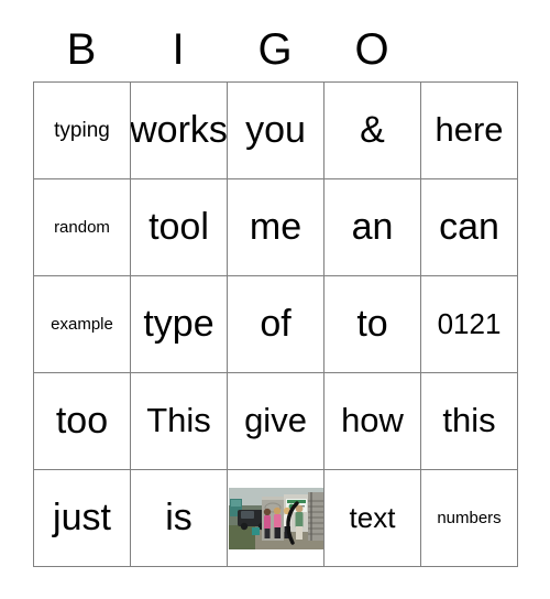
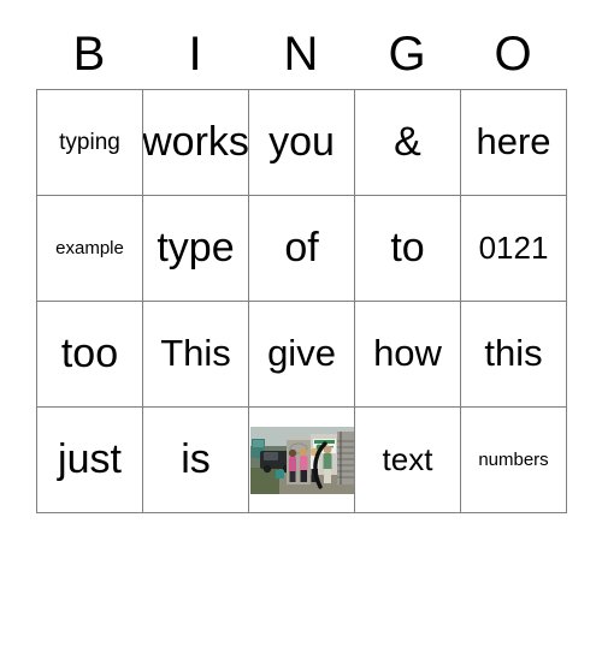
  B
  I
+ N
  G
  O
  typing
  works
  you
  &
  here
- random
- tool
- me
- an
- can
  example
  type
  of
  to
  0121
  too
  This
  give
  how
  this
  just
  is
  text
  numbers
